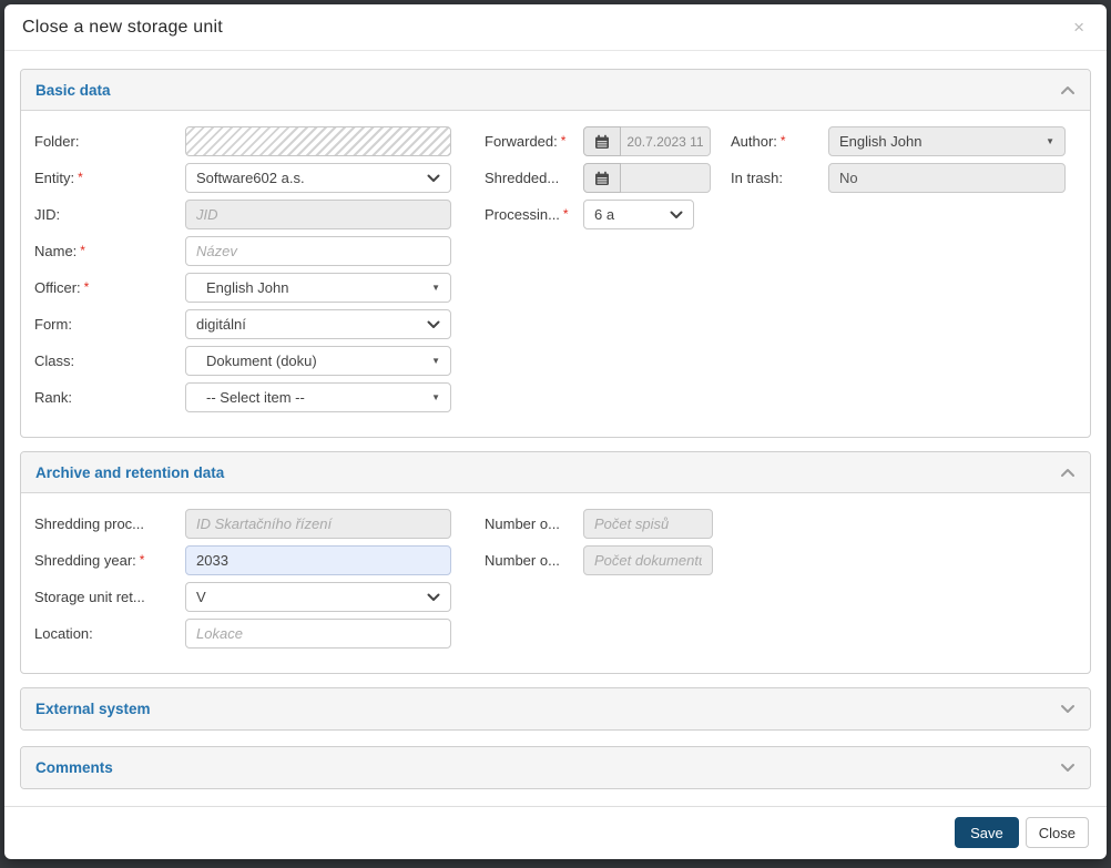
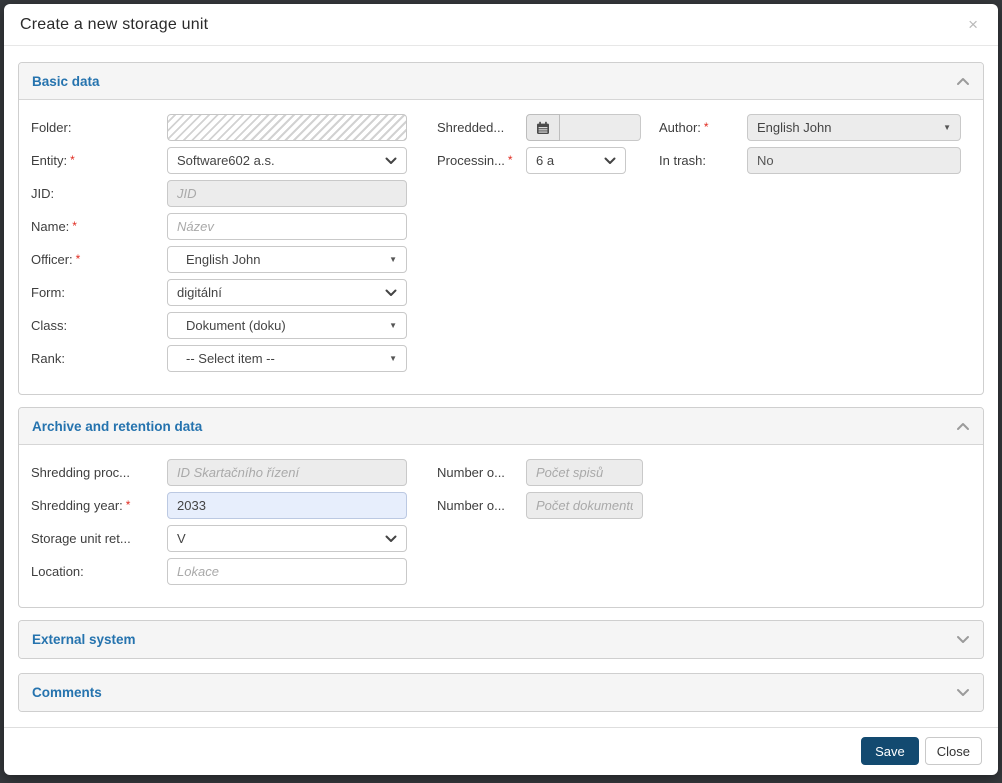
- Close a new storage unit
+ Create a new storage unit
  ×
  Basic data
  Folder:
  Entity: *
  Software602 a.s.
  JID:
  JID
  Name: *
  Název
  Officer: *
  English John
  ▼
  Form:
  digitální
  Class:
  Dokument (doku)
  ▼
  Rank:
  -- Select item --
  ▼
- Forwarded: *
- 20.7.2023 11
  Shredded...
  Processin... *
  6 a
  Author: *
  English John
  ▼
  In trash:
  No
  Archive and retention data
  Shredding proc...
  ID Skartačního řízení
  Shredding year: *
  2033
  Storage unit ret...
  V
  Location:
  Lokace
  Number o...
  Počet spisů
  Number o...
  Počet dokument
  External system
  Comments
  Save
  Close
